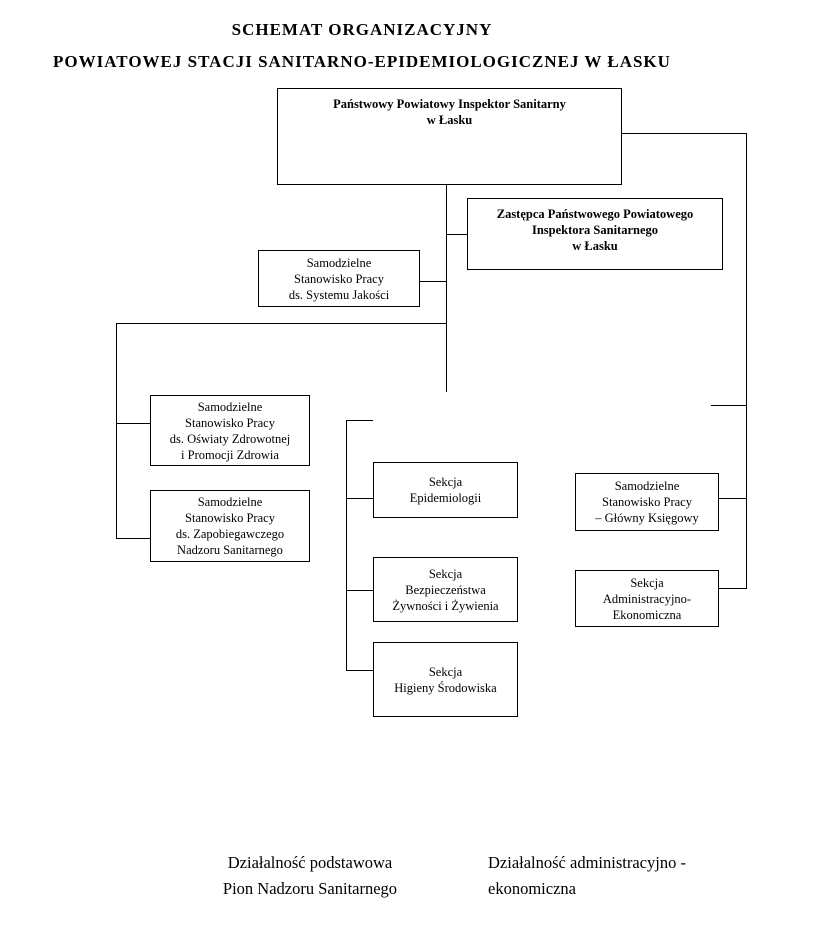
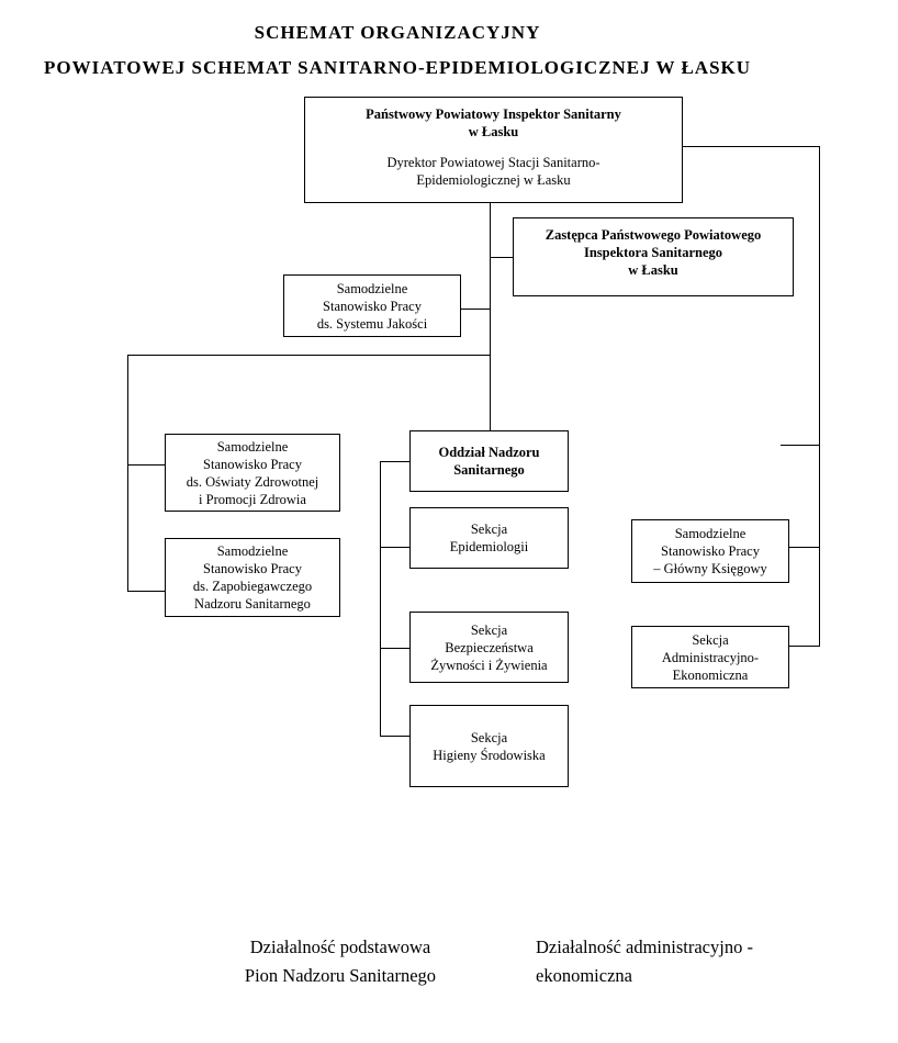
  SCHEMAT ORGANIZACYJNY
- POWIATOWEJ STACJI SANITARNO-EPIDEMIOLOGICZNEJ W ŁASKU
+ POWIATOWEJ SCHEMAT SANITARNO-EPIDEMIOLOGICZNEJ W ŁASKU
  Państwowy Powiatowy Inspektor Sanitarny
  w Łasku
+ Dyrektor Powiatowej Stacji Sanitarno-
+ Epidemiologicznej w Łasku
  Zastępca Państwowego Powiatowego
  Inspektora Sanitarnego
  w Łasku
  Samodzielne
  Stanowisko Pracy
  ds. Systemu Jakości
  Samodzielne
  Stanowisko Pracy
  ds. Oświaty Zdrowotnej
  i Promocji Zdrowia
  Samodzielne
  Stanowisko Pracy
  ds. Zapobiegawczego
  Nadzoru Sanitarnego
+ Oddział Nadzoru
+ Sanitarnego
  Sekcja
  Epidemiologii
  Sekcja
  Bezpieczeństwa
  Żywności i Żywienia
  Sekcja
  Higieny Środowiska
  Samodzielne
  Stanowisko Pracy
  – Główny Księgowy
  Sekcja
  Administracyjno-
  Ekonomiczna
  Działalność podstawowa
  Pion Nadzoru Sanitarnego
  Działalność administracyjno -
  ekonomiczna
